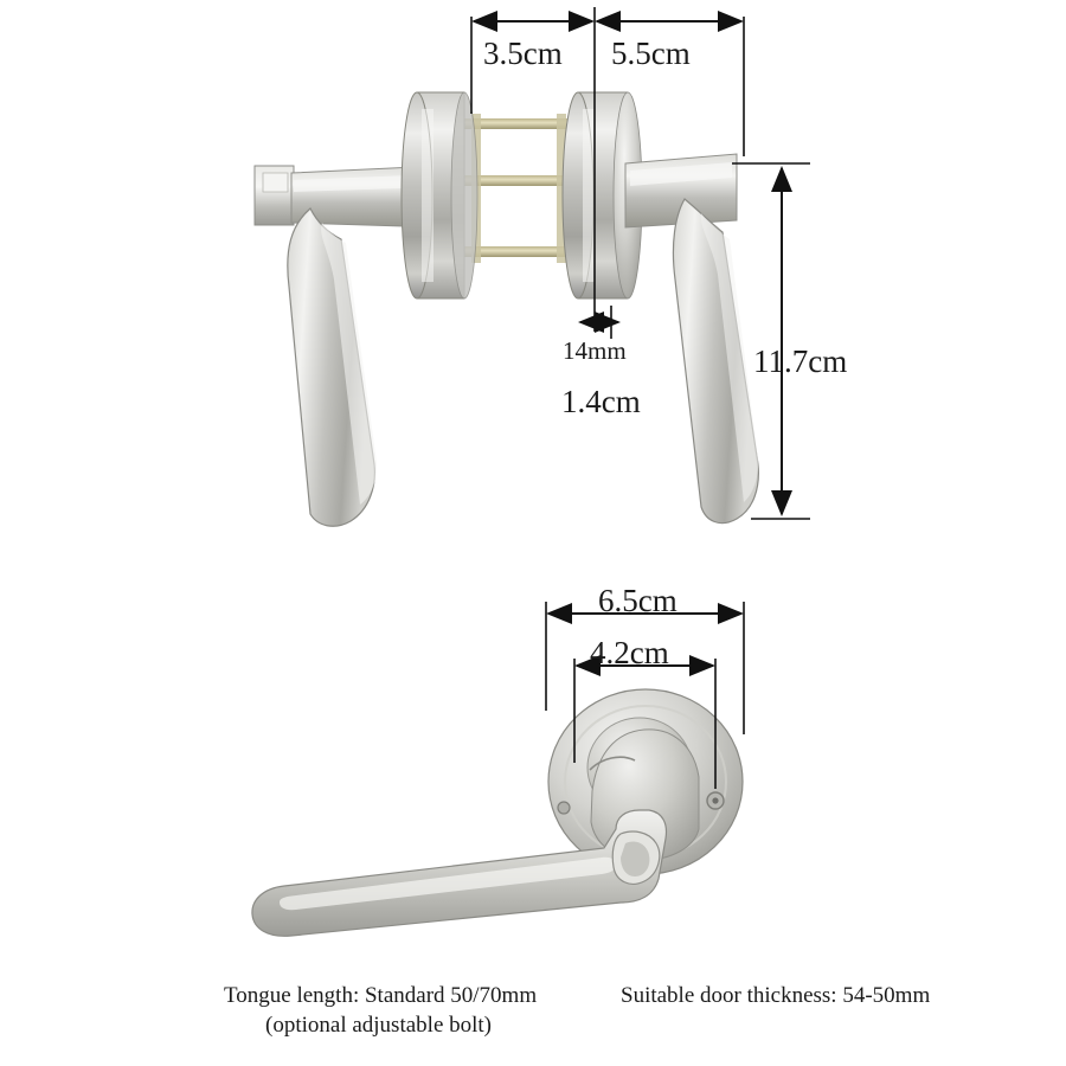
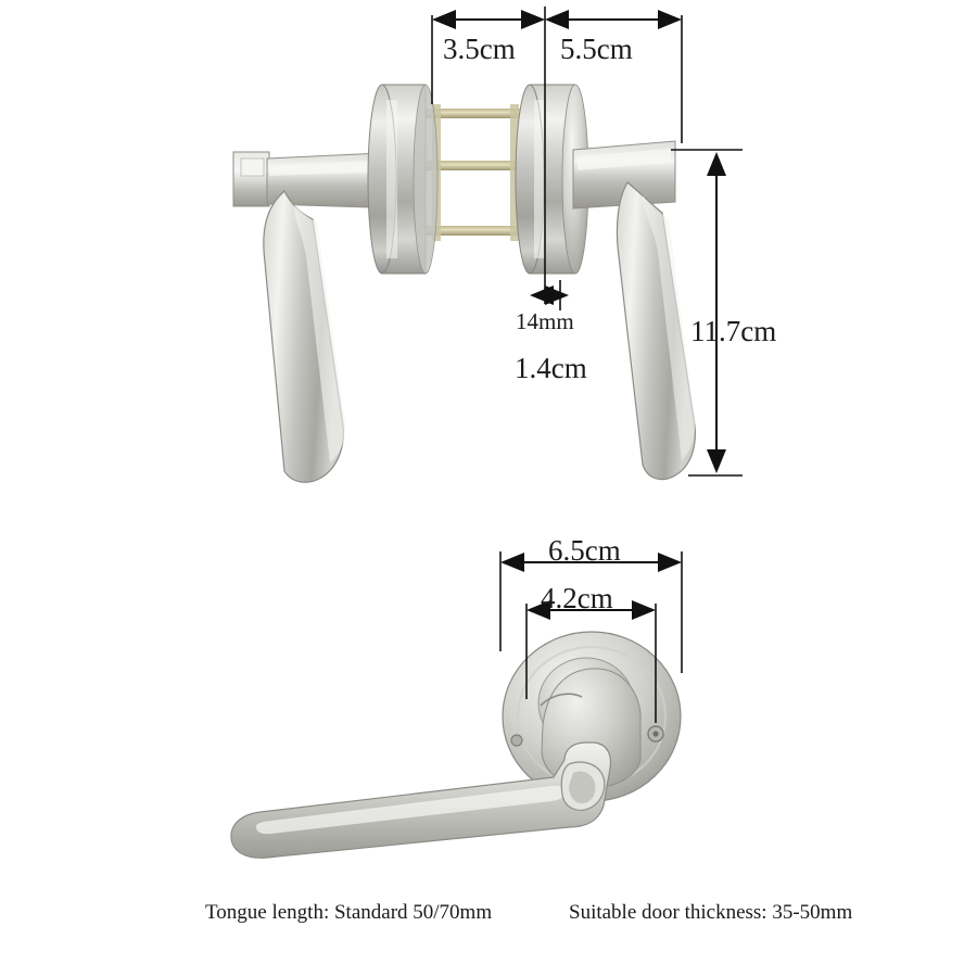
  3.5cm
  5.5cm
  14mm
  1.4cm
  11.7cm
  6.5cm
  4.2cm
  Tongue length: Standard 50/70mm
- (optional adjustable bolt)
- Suitable door thickness: 54-50mm
+ Suitable door thickness: 35-50mm
